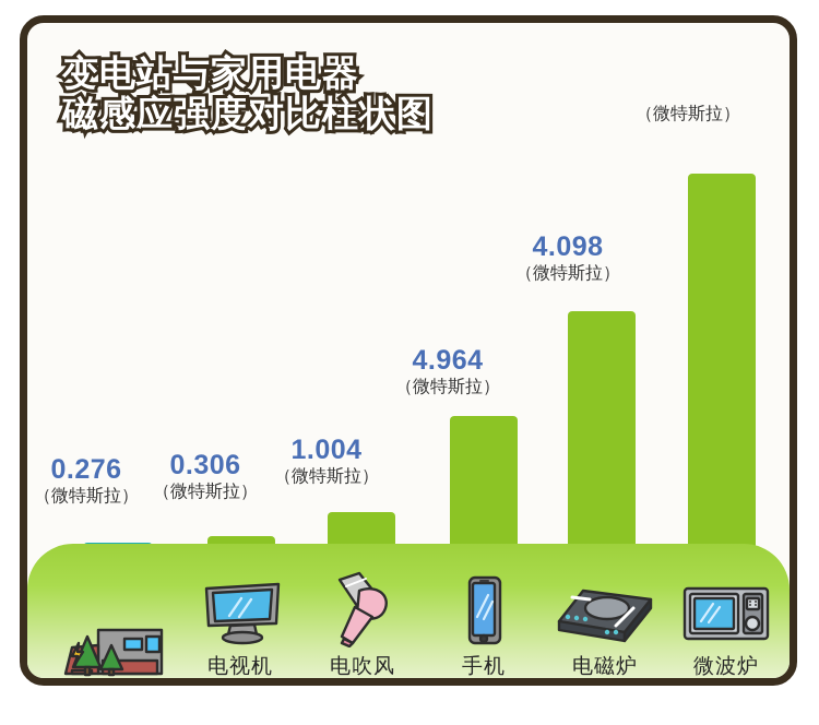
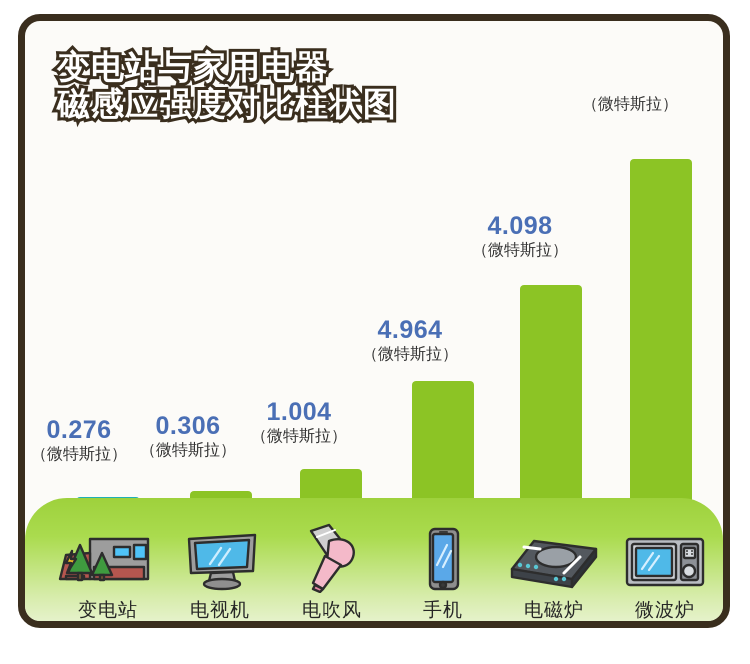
  变电站与家用电器
  磁感应强度对比柱状图
  0.276
  （微特斯拉）
  0.306
  （微特斯拉）
  1.004
  （微特斯拉）
  4.964
  （微特斯拉）
  4.098
  （微特斯拉）
  （微特斯拉）
+ 变电站
  电视机
  电吹风
  手机
  电磁炉
  微波炉
